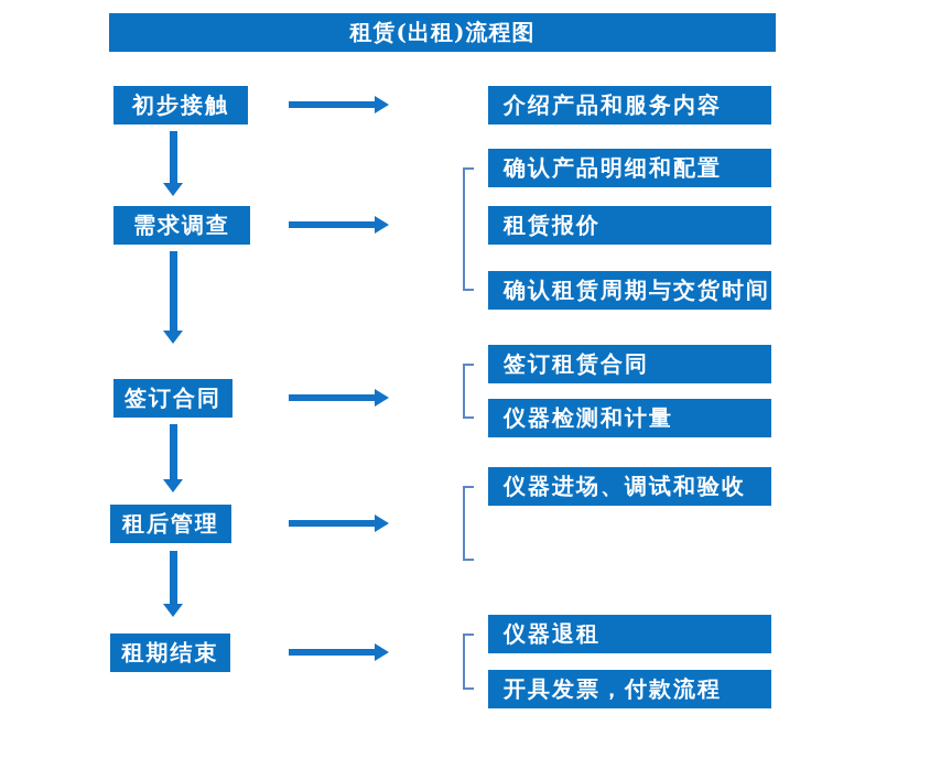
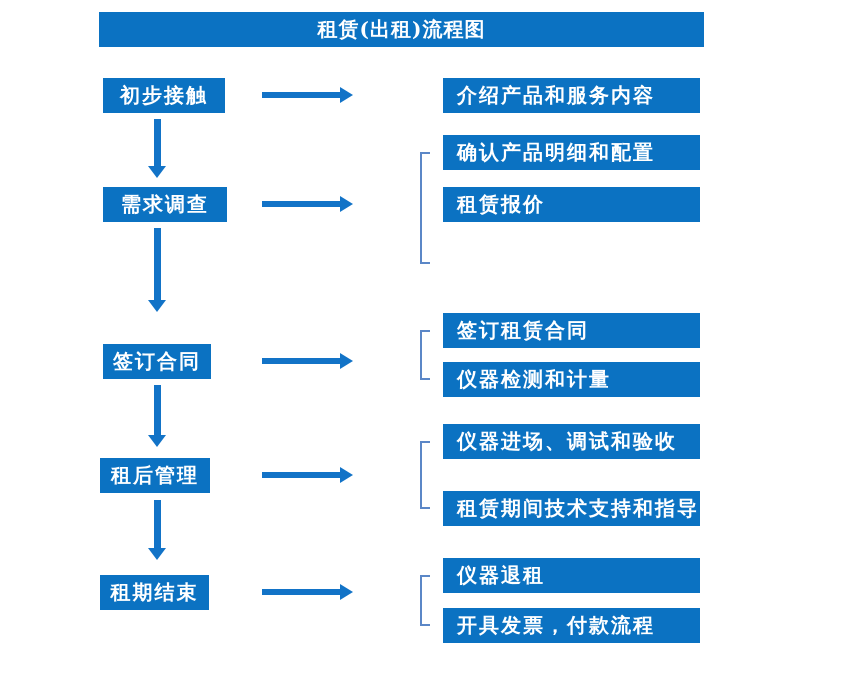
  租赁(出租)流程图
  初步接触
  介绍产品和服务内容
  需求调查
  确认产品明细和配置
  租赁报价
- 确认租赁周期与交货时间
  签订合同
  签订租赁合同
  仪器检测和计量
  租后管理
  仪器进场、调试和验收
+ 租赁期间技术支持和指导
  租期结束
  仪器退租
  开具发票，付款流程
